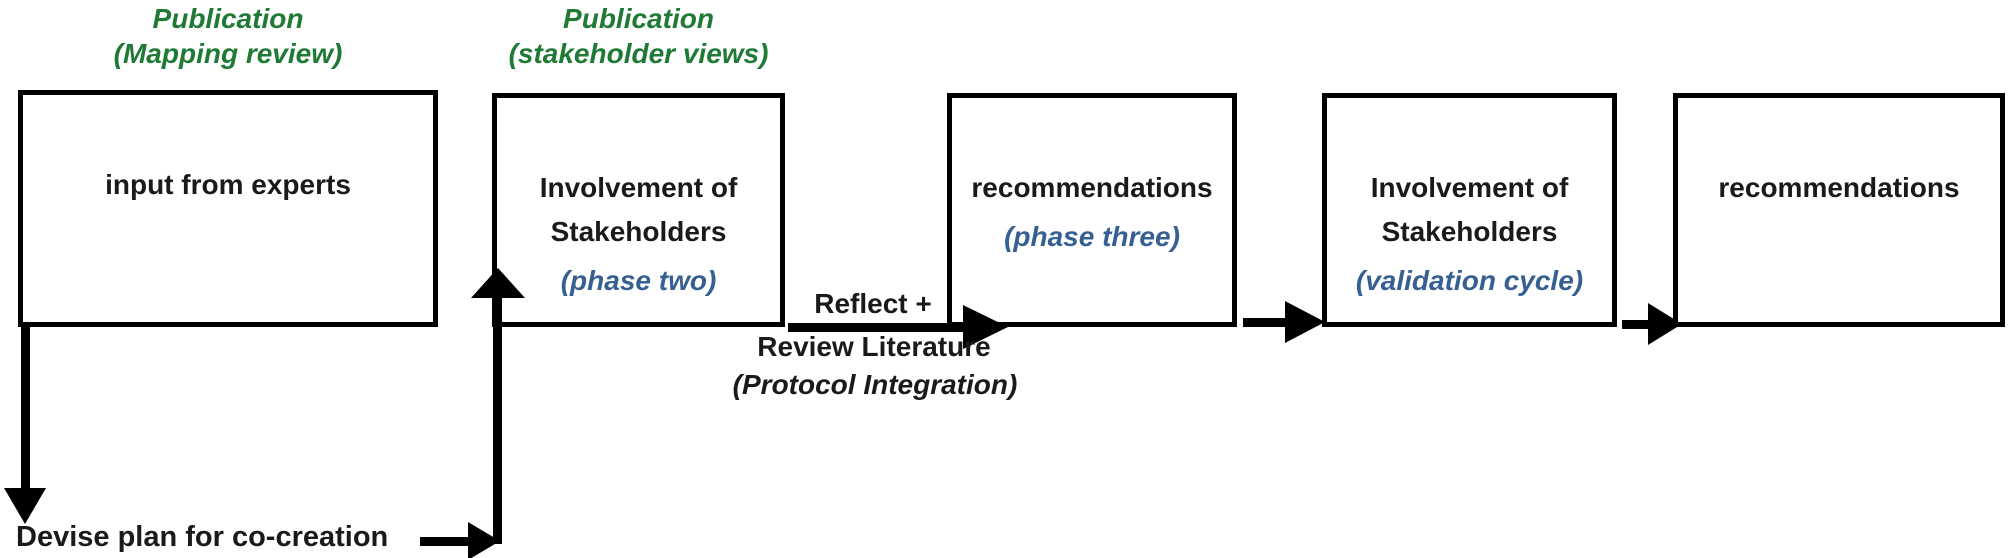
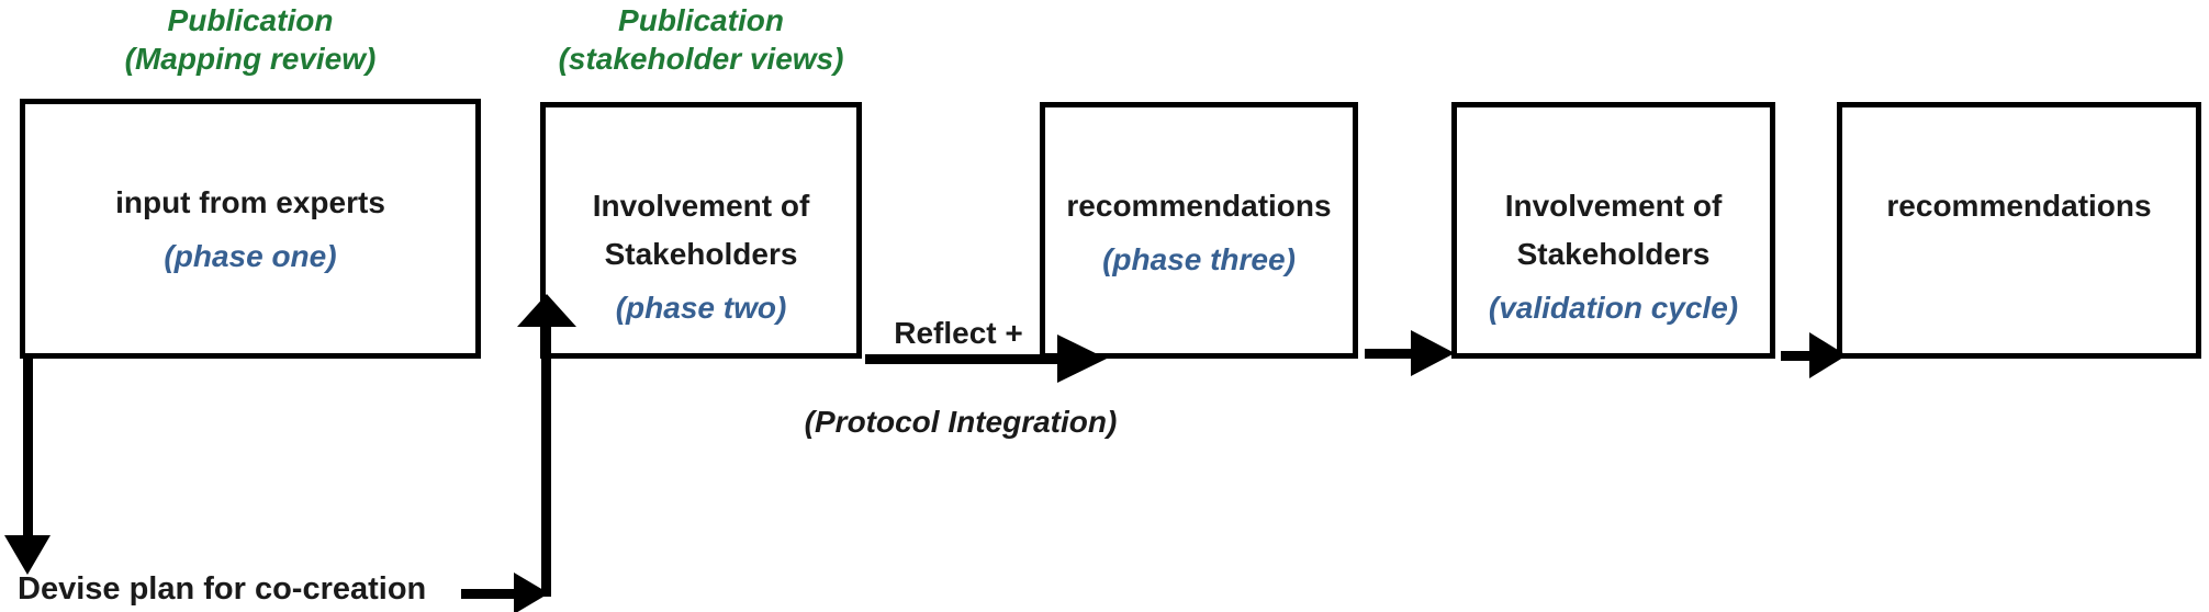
  Publication
  (Mapping review)
  Publication
  (stakeholder views)
  input from experts
+ (phase one)
  Involvement of
  Stakeholders
  (phase two)
  recommendations
  (phase three)
  Involvement of
  Stakeholders
  (validation cycle)
  recommendations
  Devise plan for co-creation
  Reflect +
- Review Literature
  (Protocol Integration)
